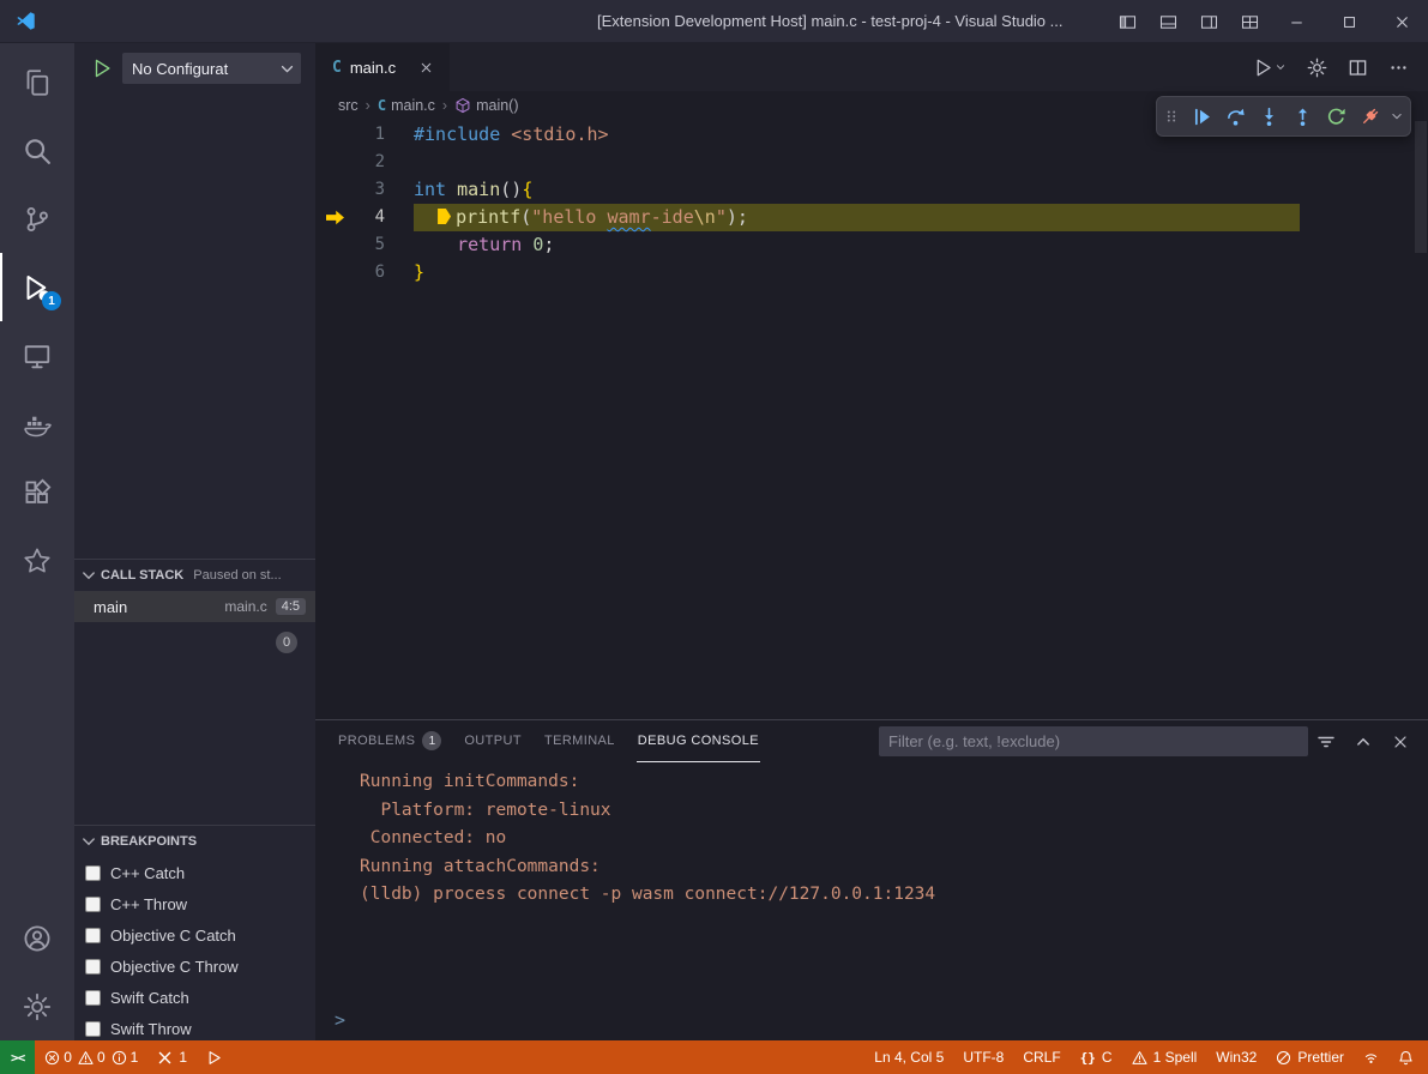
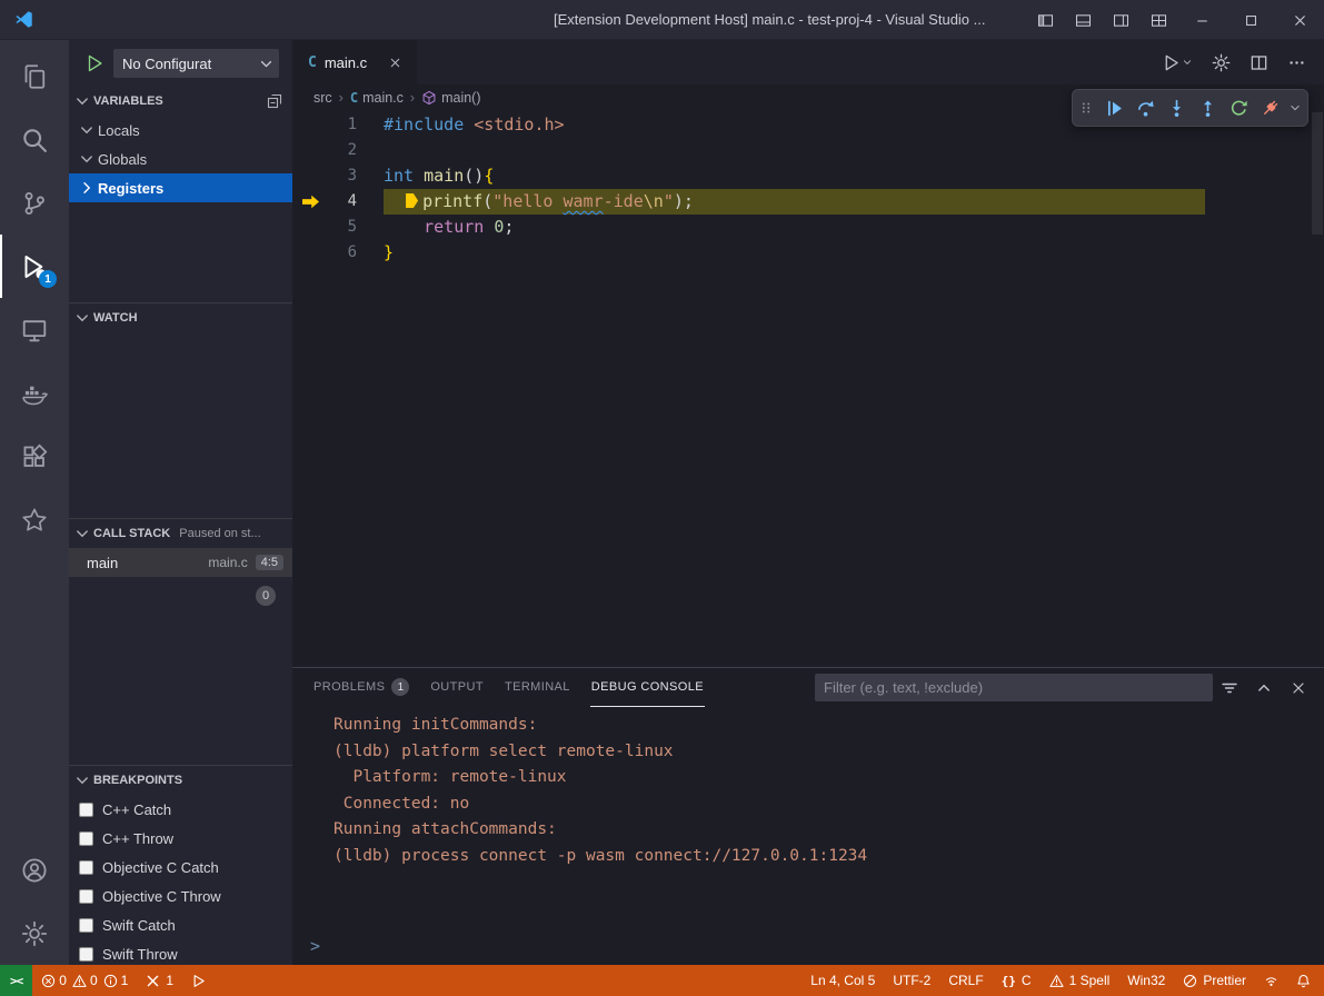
  [Extension Development Host] main.c - test-proj-4 - Visual Studio ...
  1
  No Configurat
+ VARIABLES
+ Locals
+ Globals
+ Registers
+ WATCH
  CALL STACK
  Paused on st...
  main
  main.c
  4:5
  0
  BREAKPOINTS
  C++ Catch
  C++ Throw
  Objective C Catch
  Objective C Throw
  Swift Catch
  Swift Throw
  C
  main.c
  src
  ›
  C
  main.c
  ›
  main()
  1
  #include <stdio.h>
  2
  3
  int main(){
  4
  printf("hello wamr-ide\n");
  5
  return 0;
  6
  }
  PROBLEMS
  1
  OUTPUT
  TERMINAL
  DEBUG CONSOLE
  Filter (e.g. text, !exclude)
  Running initCommands:
+ (lldb) platform select remote-linux
  Platform: remote-linux
  Connected: no
  Running attachCommands:
  (lldb) process connect -p wasm connect://127.0.0.1:1234
  >
  ><
  0
  0
  1
  1
  Ln 4, Col 5
- UTF-8
+ UTF-2
  CRLF
  {}
  C
  1 Spell
  Win32
  Prettier
